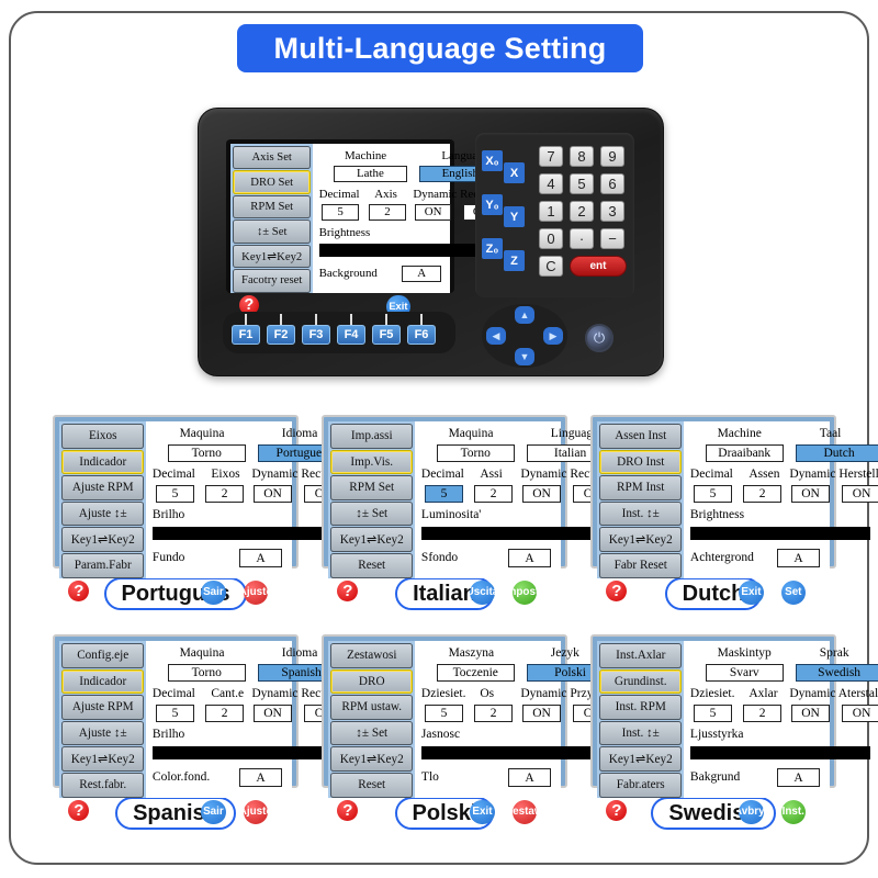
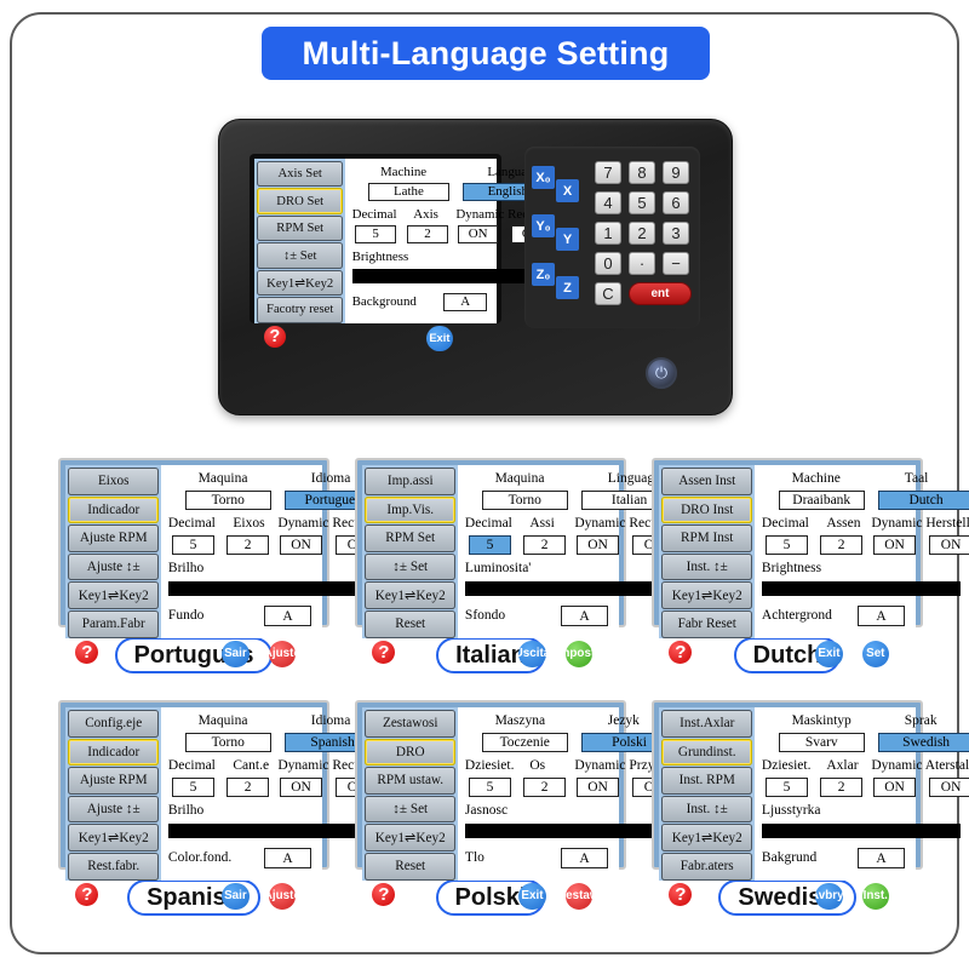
  Multi-Language Setting
  Axis Set
  DRO Set
  RPM Set
  ↕± Set
  Key1⇌Key2
  Facotry reset
  Machine
  Lathe
  Englis
  Decimal
  5
  Axis
  2
  ON
  Brightness
  Background
  A
  ?
  Exit
  X₀
  X
  Y₀
  Y
  Z₀
  Z
  7
  8
  9
  4
  5
  6
  1
  2
  3
  0
  ·
  −
  C
  ent
- F1
- F2
- F3
- F4
- F5
- F6
- ▲
- ▼
- ◀
- ▶
  ⏻
  Eixos
  Indicador
  Ajuste RPM
  Ajuste ↕±
  Key1⇌Key2
  Param.Fabr
  Maquina
  Torno
  Idioma
  Portugue
  Decimal
  5
  Eixos
  2
  ON
  Brilho
  Fundo
  A
  ?
  Sair
  Ajust
  Portugu
  Imp.assi
  Imp.Vis.
  RPM Set
  ↕± Set
  Key1⇌Key2
  Reset
  Maquina
  Torno
  Italian
  Decimal
  5
  Assi
  2
  ON
  Luminosita'
  Sfondo
  A
  ?
  Uscit
  Italia
  Assen Inst
  DRO Inst
  RPM Inst
  Inst. ↕±
  Key1⇌Key2
  Fabr Reset
  Machine
  Draaibank
  Taal
  Dutch
  Decimal
  5
  Assen
  2
  Dynamic Herstell
  ON
  ON
  Brightness
  Achtergrond
  A
  ?
  Exit
  Set
  Dutc
  Config.eje
  Indicador
  Ajuste RPM
  Ajuste ↕±
  Key1⇌Key2
  Rest.fabr.
  Maquina
  Torno
  Idioma
  Spanish
  Decimal
  5
  Cant.e
  2
  ON
  Brilho
  Color.fond.
  A
  ?
  Sair
  Ajust
  Spanis
  Zestawosi
  DRO
  RPM ustaw.
  ↕± Set
  Key1⇌Key2
  Reset
  Maszyna
  Toczenie
  Jezyk
  Polski
  Dziesiet.
  5
  Os
  2
  ON
  Jasnosc
  Tlo
  A
  ?
  Exit
  Polsk
  Inst.Axlar
  Grundinst.
  Inst. RPM
  Inst. ↕±
  Key1⇌Key2
  Fabr.aters
  Maskintyp
  Svarv
  Sprak
  Swedish
  Dziesiet.
  5
  Axlar
  2
  Dynamic Aterstal
  ON
  ON
  Ljusstyrka
  Bakgrund
  A
  ?
  Avbry
  Inst.
  Swedi
